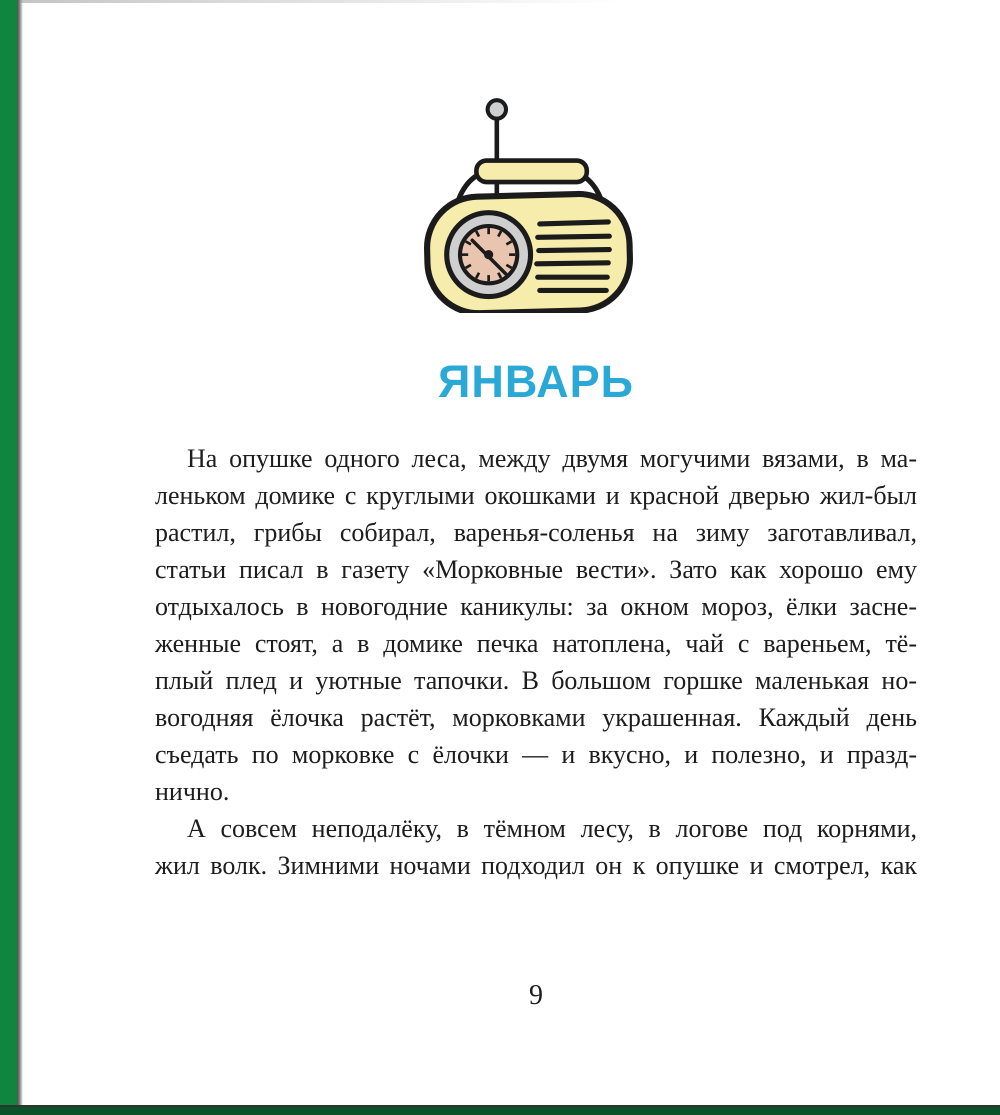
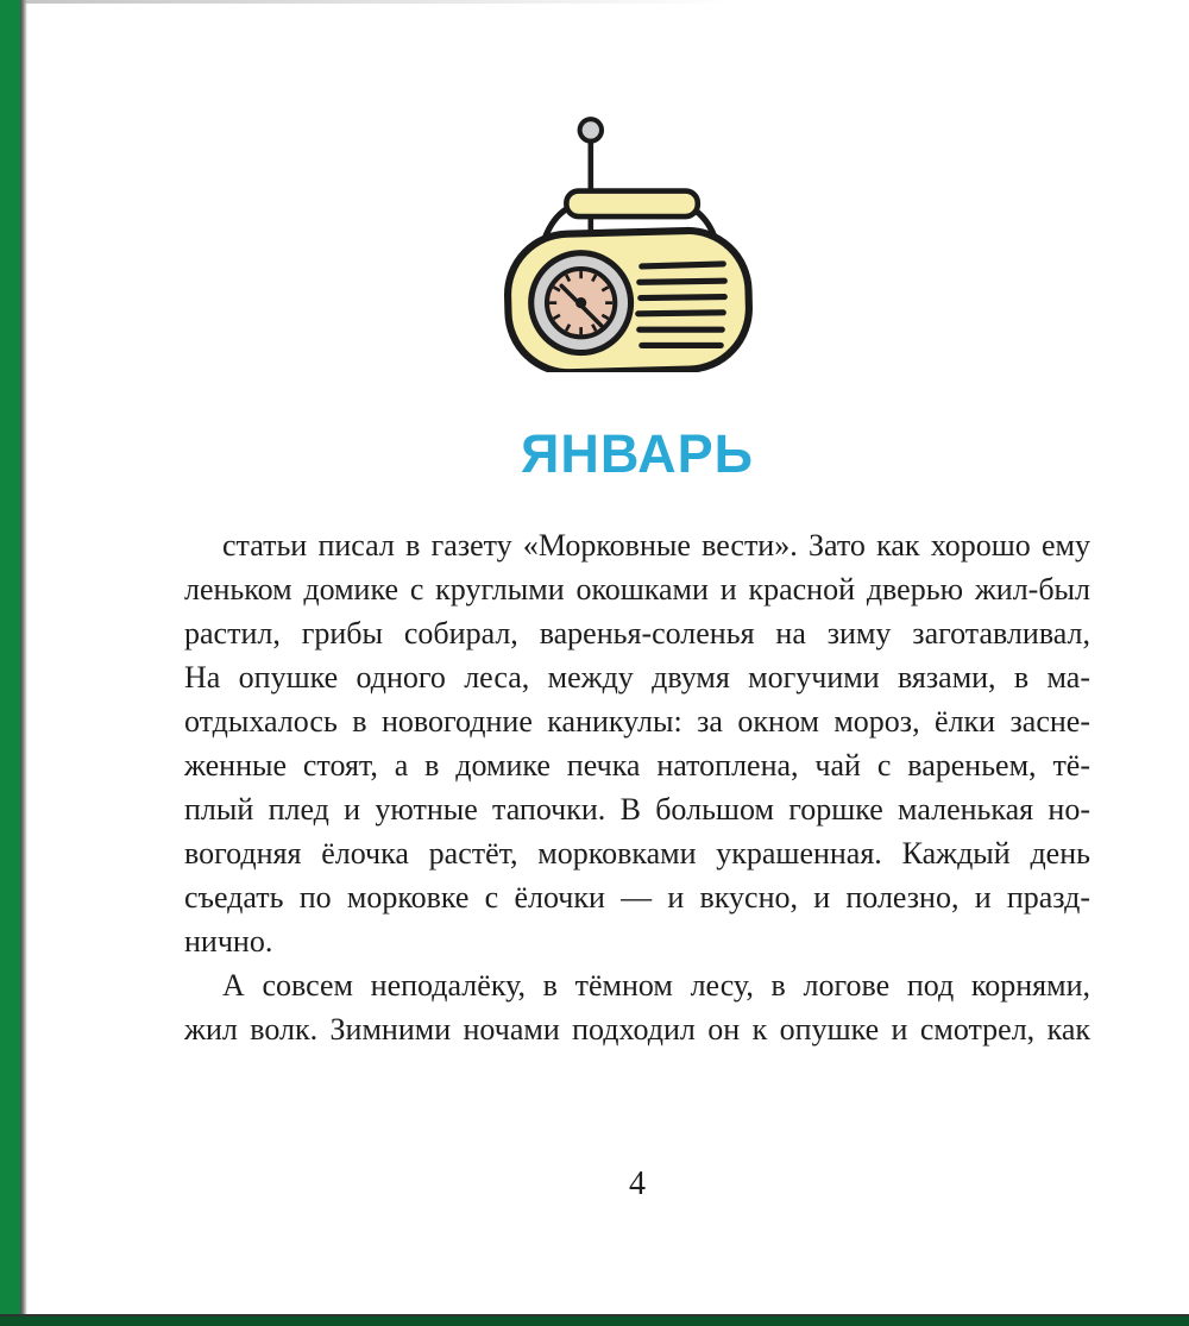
  ЯНВАРЬ
- На опушке одного леса, между двумя могучими вязами, в ма-
+ статьи писал в газету «Морковные вести». Зато как хорошо ему
  леньком домике с круглыми окошками и красной дверью жил-был
  растил, грибы собирал, варенья-соленья на зиму заготавливал,
- статьи писал в газету «Морковные вести». Зато как хорошо ему
+ На опушке одного леса, между двумя могучими вязами, в ма-
  отдыхалось в новогодние каникулы: за окном мороз, ёлки засне-
  женные стоят, а в домике печка натоплена, чай с вареньем, тё-
  плый плед и уютные тапочки. В большом горшке маленькая но-
  вогодняя ёлочка растёт, морковками украшенная. Каждый день
  съедать по морковке с ёлочки — и вкусно, и полезно, и празд-
  нично.
  А совсем неподалёку, в тёмном лесу, в логове под корнями,
  жил волк. Зимними ночами подходил он к опушке и смотрел, как
- 9
+ 4
